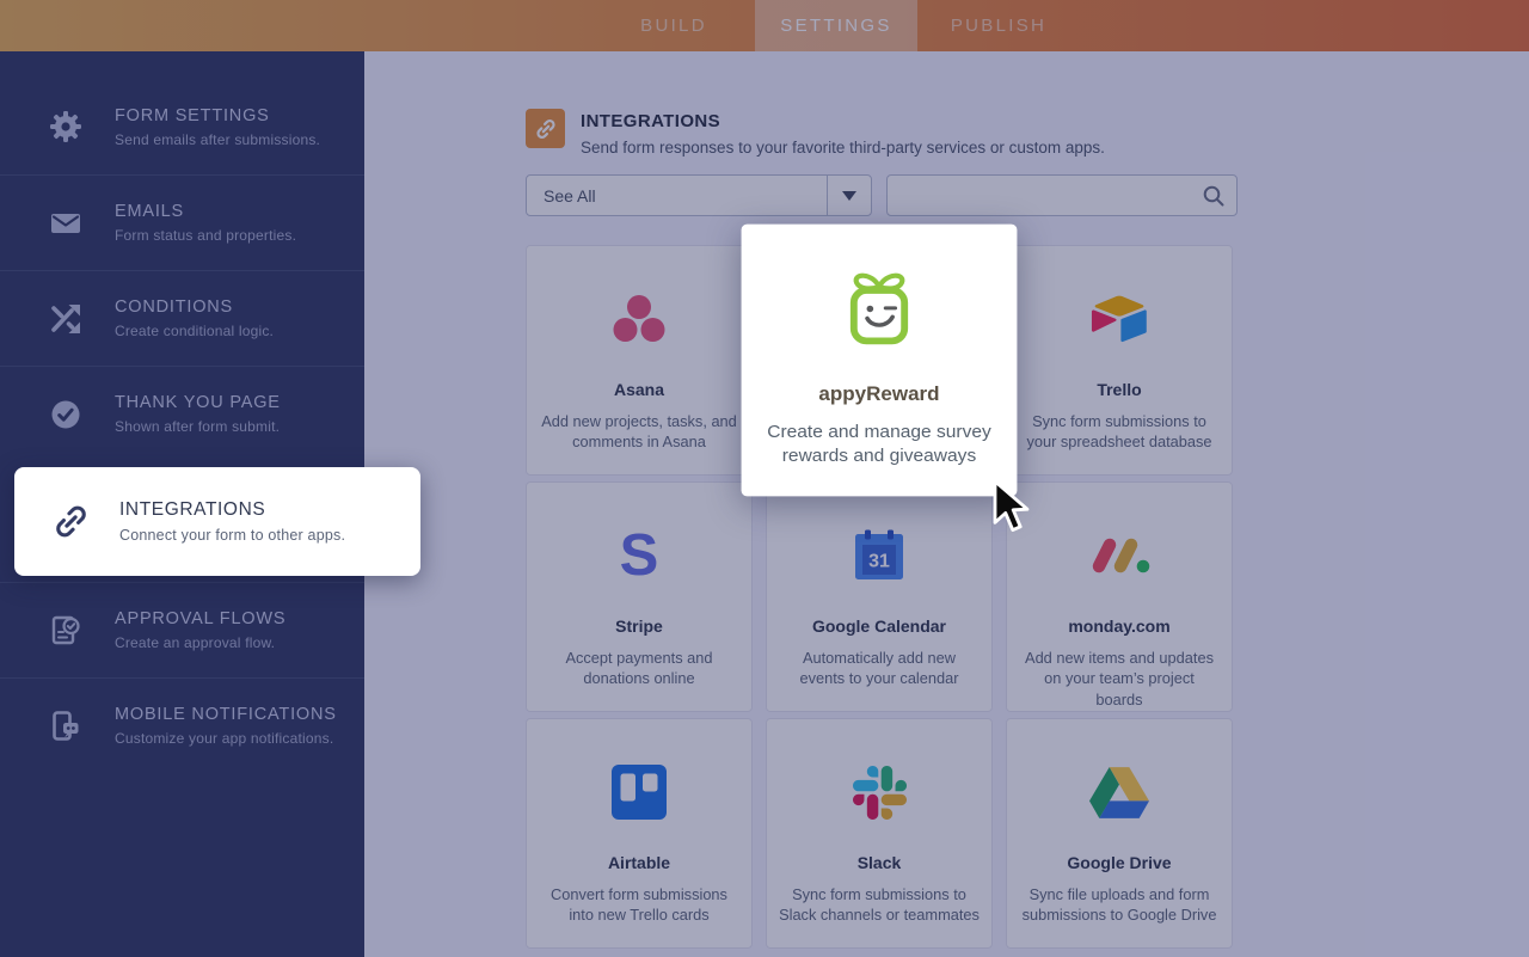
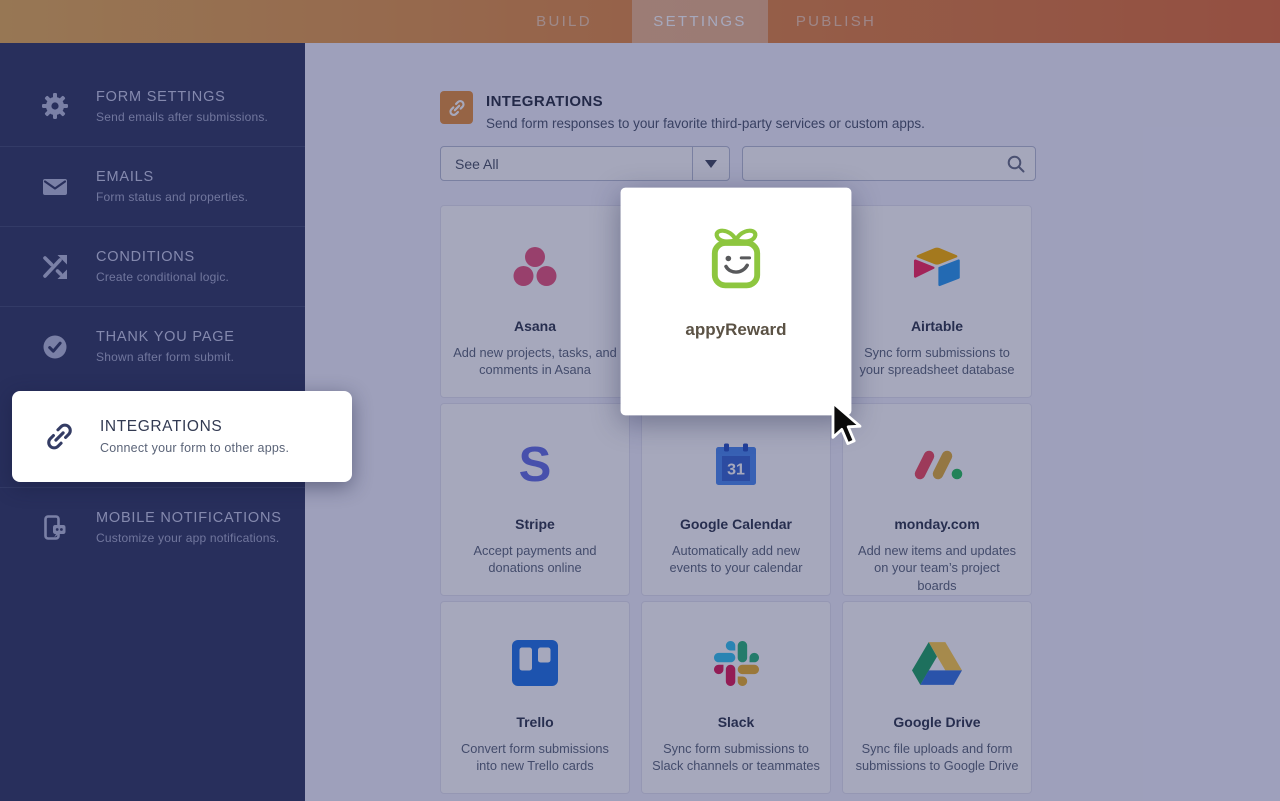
  BUILD
  SETTINGS
  PUBLISH
  FORM SETTINGS
  Send emails after submissions.
  EMAILS
  Form status and properties.
  CONDITIONS
  Create conditional logic.
  THANK YOU PAGE
  Shown after form submit.
  INTEGRATIONS
  Connect your form to other apps.
- APPROVAL FLOWS
- Create an approval flow.
  MOBILE NOTIFICATIONS
  Customize your app notifications.
  INTEGRATIONS
  Send form responses to your favorite third-party services or custom apps.
  See All
  Asana
  Add new projects, tasks, and comments in Asana
  appyReward
- Create and manage survey rewards and giveaways
- Trello
+ Airtable
  Sync form submissions to your spreadsheet database
  S
  Stripe
  Accept payments and donations online
  31
  Google Calendar
  Automatically add new events to your calendar
  monday.com
  Add new items and updates on your team’s project boards
- Airtable
+ Trello
  Convert form submissions into new Trello cards
  Slack
  Sync form submissions to Slack channels or teammates
  Google Drive
  Sync file uploads and form submissions to Google Drive
